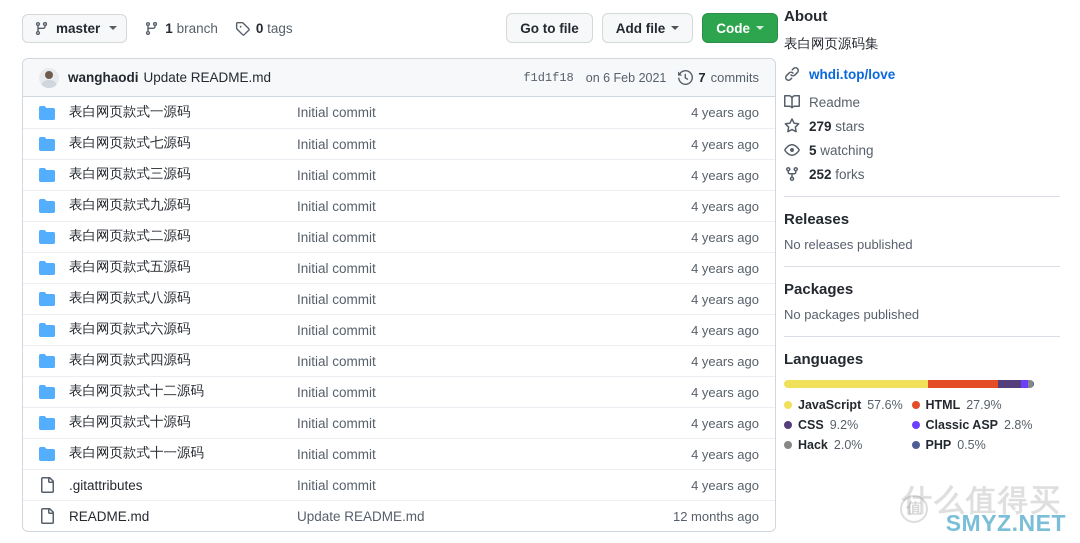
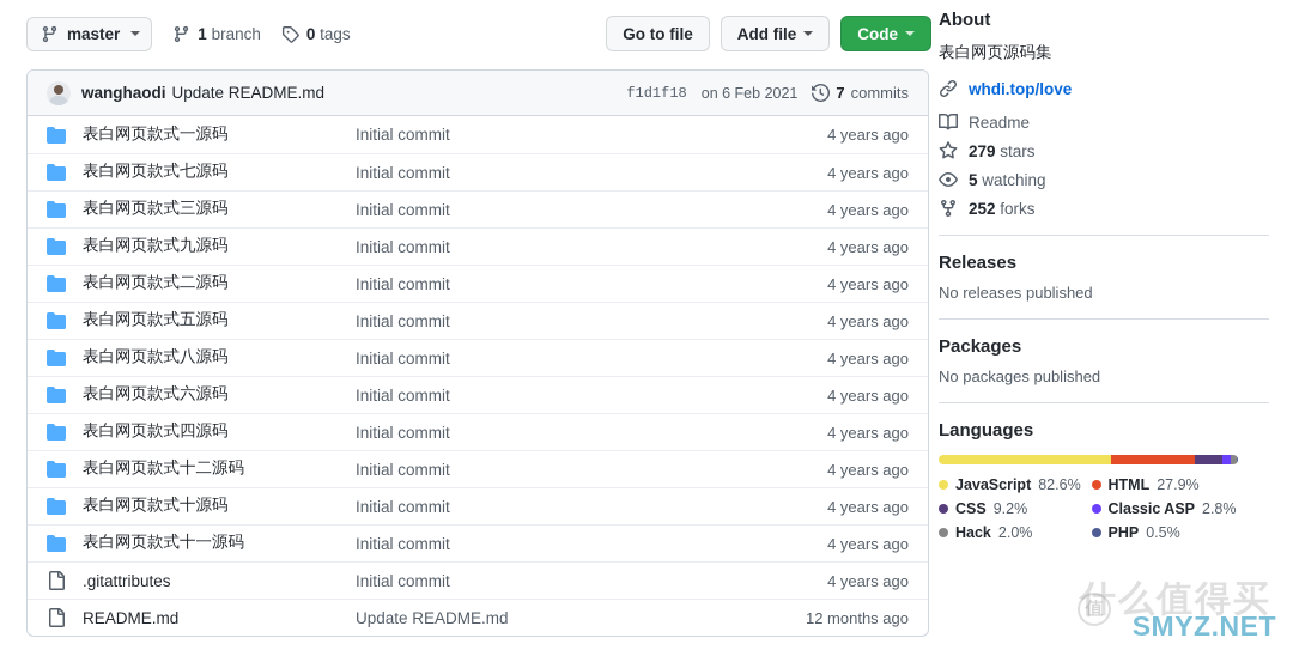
  master
  1 branch
  0 tags
  Go to file
  Add file
  Code
  wanghaodi
  Update README.md
  f1d1f18
  on 6 Feb 2021
  7
  commits
  表白网页款式一源码
  Initial commit
  4 years ago
  表白网页款式七源码
  Initial commit
  4 years ago
  表白网页款式三源码
  Initial commit
  4 years ago
  表白网页款式九源码
  Initial commit
  4 years ago
  表白网页款式二源码
  Initial commit
  4 years ago
  表白网页款式五源码
  Initial commit
  4 years ago
  表白网页款式八源码
  Initial commit
  4 years ago
  表白网页款式六源码
  Initial commit
  4 years ago
  表白网页款式四源码
  Initial commit
  4 years ago
  表白网页款式十二源码
  Initial commit
  4 years ago
  表白网页款式十源码
  Initial commit
  4 years ago
  表白网页款式十一源码
  Initial commit
  4 years ago
  .gitattributes
  Initial commit
  4 years ago
  README.md
  Update README.md
  12 months ago
  About
  表白网页源码集
  whdi.top/love
  Readme
  279 stars
  5 watching
  252 forks
  Releases
  No releases published
  Packages
  No packages published
  Languages
  JavaScript
- 57.6%
+ 82.6%
  HTML
  27.9%
  CSS
  9.2%
  Classic ASP
  2.8%
  Hack
  2.0%
  PHP
  0.5%
  什么值得买
  值
  SMYZ.NET
